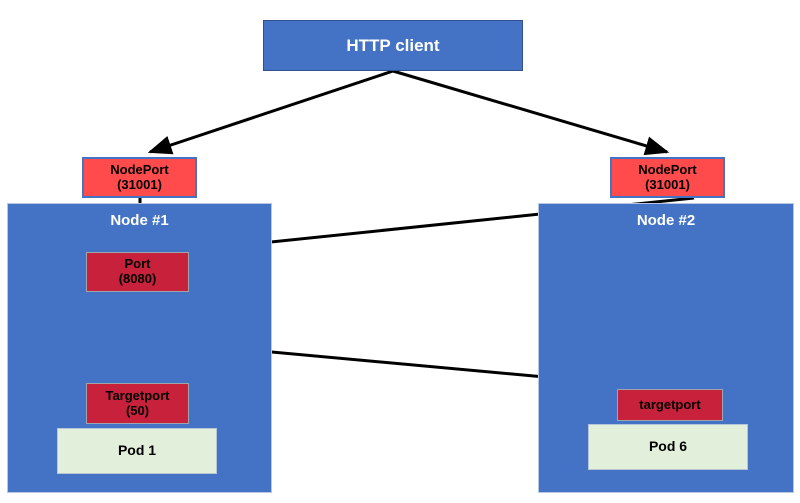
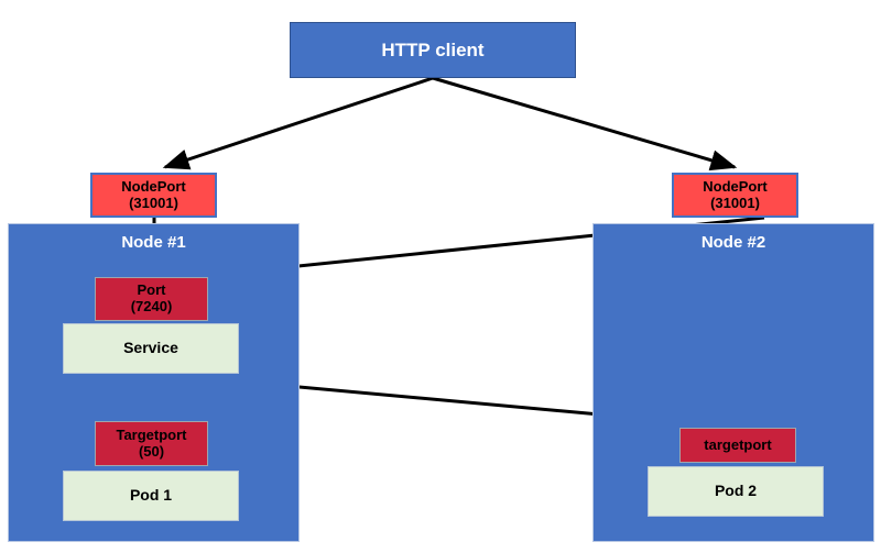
  Node #1
  Node #2
  HTTP client
  NodePort
  (31001)
  NodePort
  (31001)
  Port
- (8080)
+ (7240)
+ Service
  Targetport
  (50)
  Pod 1
  targetport
- Pod 6
+ Pod 2
